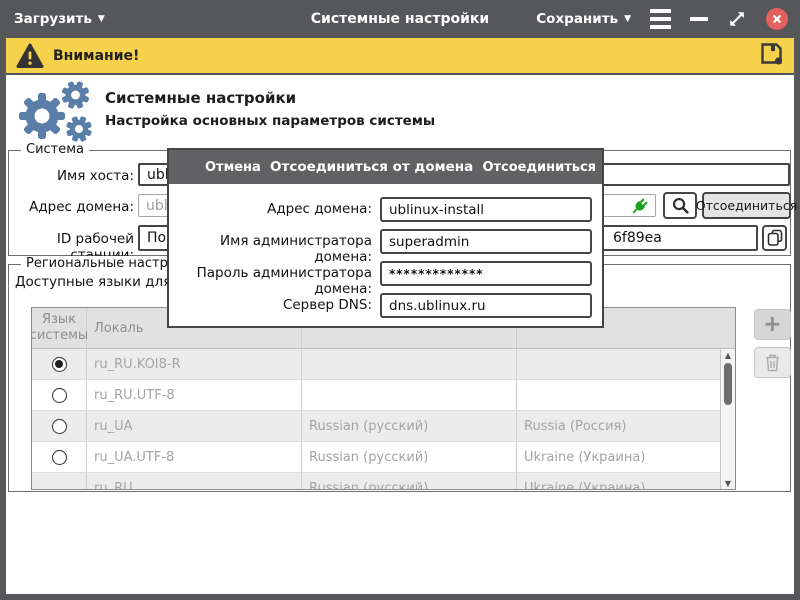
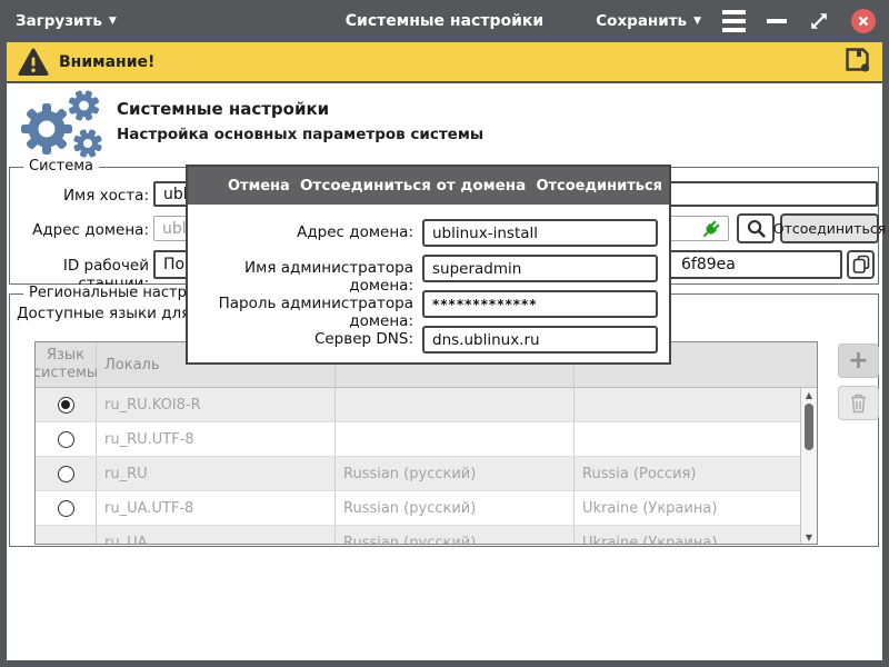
  Загрузить
  ▼
  Системные настройки
  Сохранить
  ▼
  Внимание!
  Системные настройки
  Настройка основных параметров системы
  Система
  Имя хоста:
  Адрес домена:
  Отсоединиться
  ID рабочей станции:
  6f89ea
  Региональные настр
  Язык системы
  Локаль
  ru_RU.KOI8-R
  ru_RU.UTF-8
- ru_UA
+ ru_RU
  Russian (русский)
  Russia (Россия)
  ru_UA.UTF-8
  Russian (русский)
  Ukraine (Украина)
- ru_RU
+ ru_UA
  Russian (русский)
  Ukraine (Украина)
  ▲
  ▼
  +
  Отмена
  Отсоединиться от домена
  Отсоединиться
  Адрес домена:
  ublinux-install
  Имя администратора домена:
  superadmin
  Пароль администратора домена:
  *************
  Сервер DNS:
  dns.ublinux.ru
